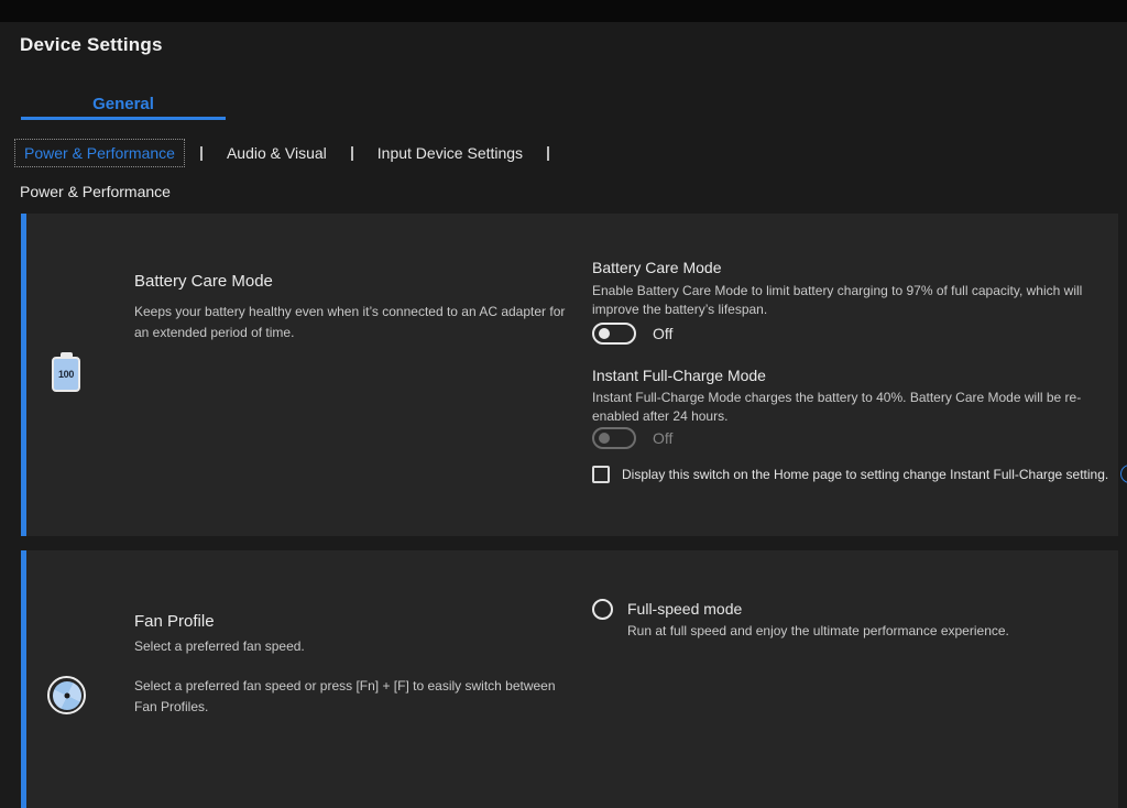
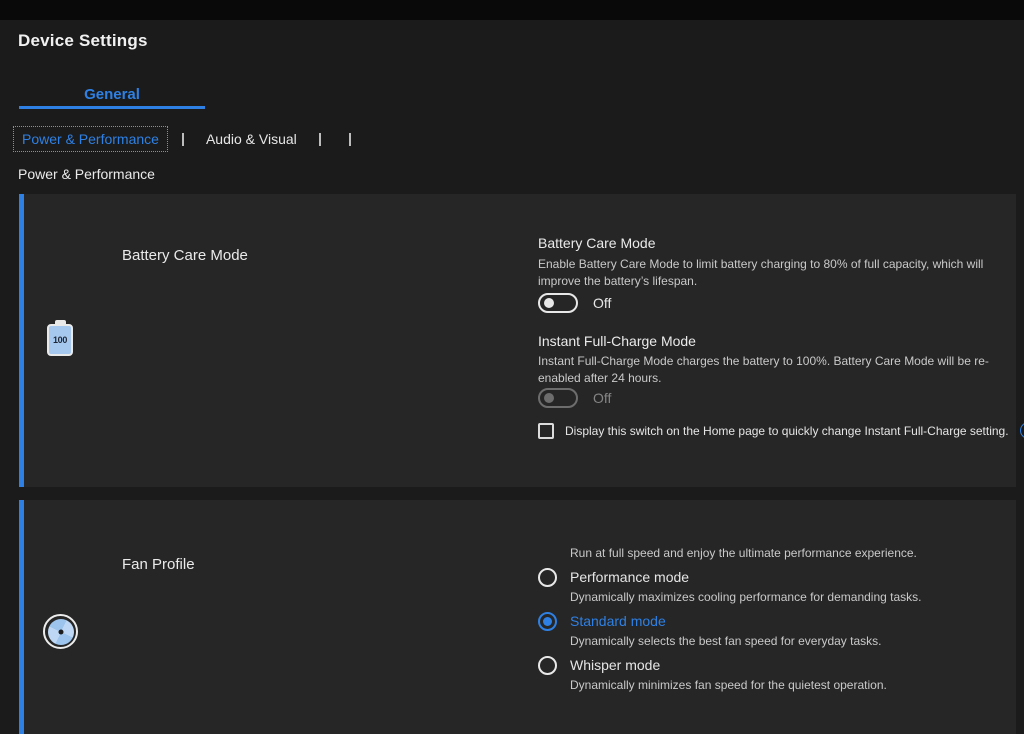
  Device Settings
  General
  Power & Performance
  Audio & Visual
- Input Device Settings
  Power & Performance
  100
  Battery Care Mode
- Keeps your battery healthy even when it’s connected to an AC adapter for an extended period of time.
  Battery Care Mode
- Enable Battery Care Mode to limit battery charging to 97% of full capacity, which will improve the battery’s lifespan.
+ Enable Battery Care Mode to limit battery charging to 80% of full capacity, which will improve the battery’s lifespan.
  Off
  Instant Full-Charge Mode
- Instant Full-Charge Mode charges the battery to 40%. Battery Care Mode will be re-enabled after 24 hours.
+ Instant Full-Charge Mode charges the battery to 100%. Battery Care Mode will be re-enabled after 24 hours.
  Off
- Display this switch on the Home page to setting change Instant Full-Charge setting.
+ Display this switch on the Home page to quickly change Instant Full-Charge setting.
  Fan Profile
- Select a preferred fan speed.
- Select a preferred fan speed or press [Fn] + [F] to easily switch between Fan Profiles.
- Full-speed mode
  Run at full speed and enjoy the ultimate performance experience.
+ Performance mode
+ Dynamically maximizes cooling performance for demanding tasks.
+ Standard mode
+ Dynamically selects the best fan speed for everyday tasks.
+ Whisper mode
+ Dynamically minimizes fan speed for the quietest operation.
